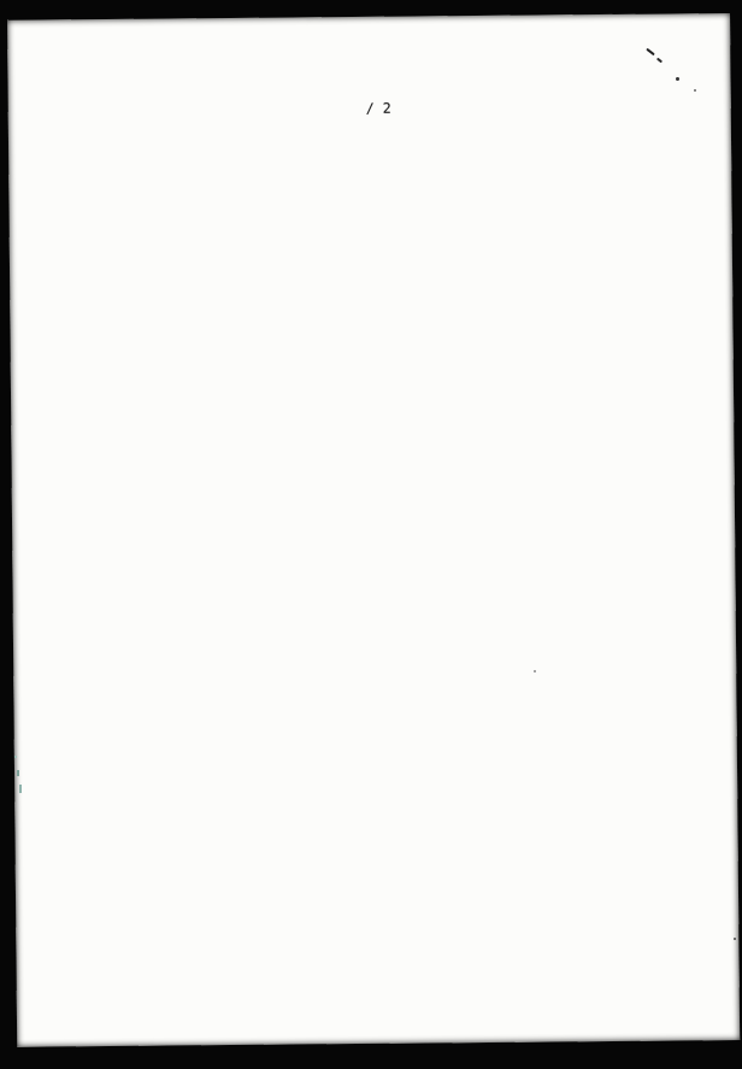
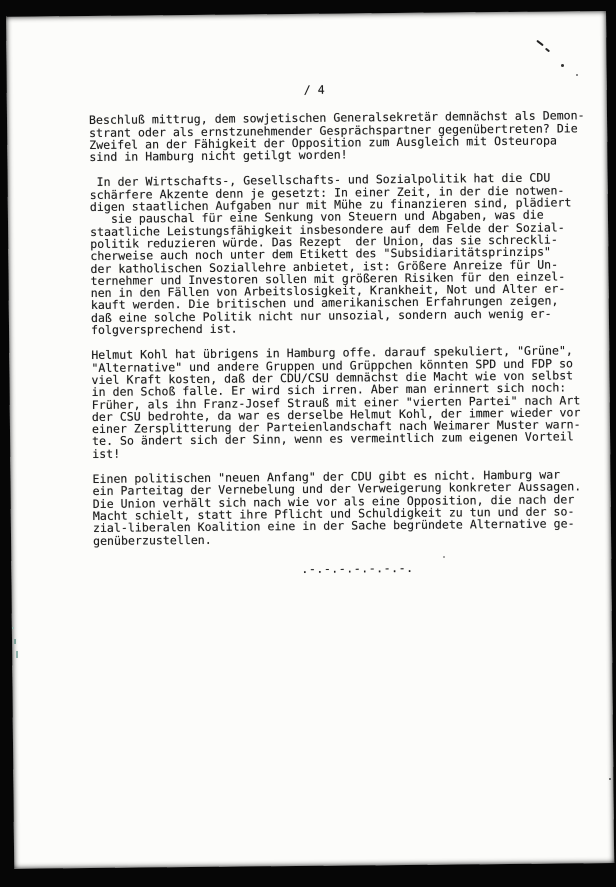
- / 2
+ / 4
+ Beschluß mittrug, dem sowjetischen Generalsekretär demnächst als Demon-
+ strant oder als ernstzunehmender Gesprächspartner gegenübertreten? Die
+ Zweifel an der Fähigkeit der Opposition zum Ausgleich mit Osteuropa
+ sind in Hamburg nicht getilgt worden!
+ In der Wirtschafts-, Gesellschafts- und Sozialpolitik hat die CDU
+ schärfere Akzente denn je gesetzt: In einer Zeit, in der die notwen-
+ digen staatlichen Aufgaben nur mit Mühe zu finanzieren sind, plädiert
+ sie pauschal für eine Senkung von Steuern und Abgaben, was die
+ staatliche Leistungsfähigkeit insbesondere auf dem Felde der Sozial-
+ politik reduzieren würde. Das Rezept der Union, das sie schreckli-
+ cherweise auch noch unter dem Etikett des "Subsidiaritätsprinzips"
+ der katholischen Soziallehre anbietet, ist: Größere Anreize für Un-
+ ternehmer und Investoren sollen mit größeren Risiken für den einzel-
+ nen in den Fällen von Arbeitslosigkeit, Krankheit, Not und Alter er-
+ kauft werden. Die britischen und amerikanischen Erfahrungen zeigen,
+ daß eine solche Politik nicht nur unsozial, sondern auch wenig er-
+ folgversprechend ist.
+ Helmut Kohl hat übrigens in Hamburg offe. darauf spekuliert, "Grüne",
+ "Alternative" und andere Gruppen und Grüppchen könnten SPD und FDP so
+ viel Kraft kosten, daß der CDU/CSU demnächst die Macht wie von selbst
+ in den Schoß falle. Er wird sich irren. Aber man erinnert sich noch:
+ Früher, als ihn Franz-Josef Strauß mit einer "vierten Partei" nach Art
+ der CSU bedrohte, da war es derselbe Helmut Kohl, der immer wieder vor
+ einer Zersplitterung der Parteienlandschaft nach Weimarer Muster warn-
+ te. So ändert sich der Sinn, wenn es vermeintlich zum eigenen Vorteil
+ ist!
+ Einen politischen "neuen Anfang" der CDU gibt es nicht. Hamburg war
+ ein Parteitag der Vernebelung und der Verweigerung konkreter Aussagen.
+ Die Union verhält sich nach wie vor als eine Opposition, die nach der
+ Macht schielt, statt ihre Pflicht und Schuldigkeit zu tun und der so-
+ zial-liberalen Koalition eine in der Sache begründete Alternative ge-
+ genüberzustellen.
+ .-.-.-.-.-.-.-.
